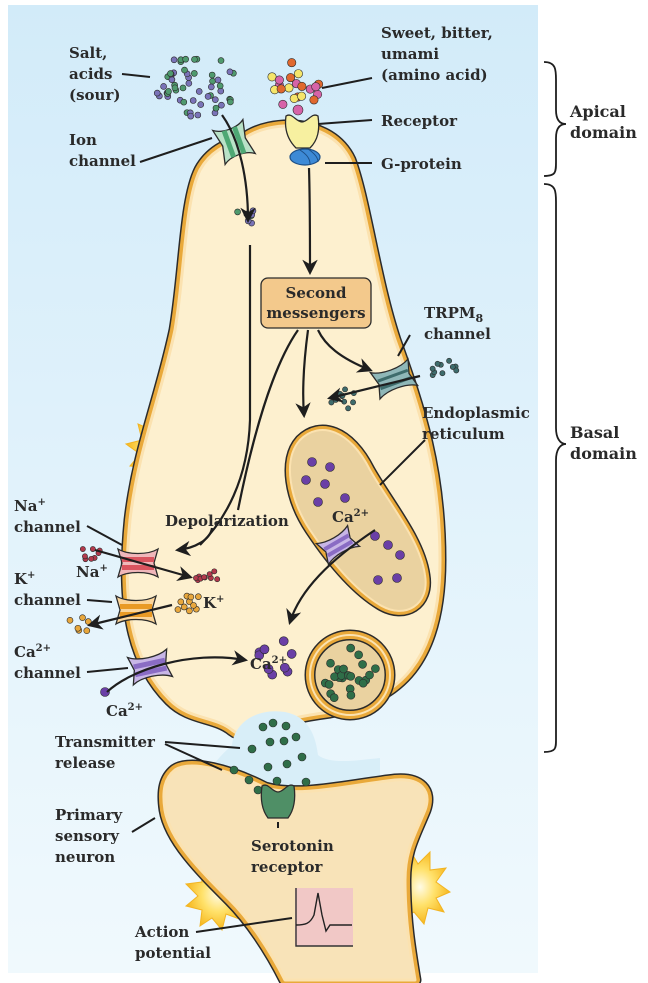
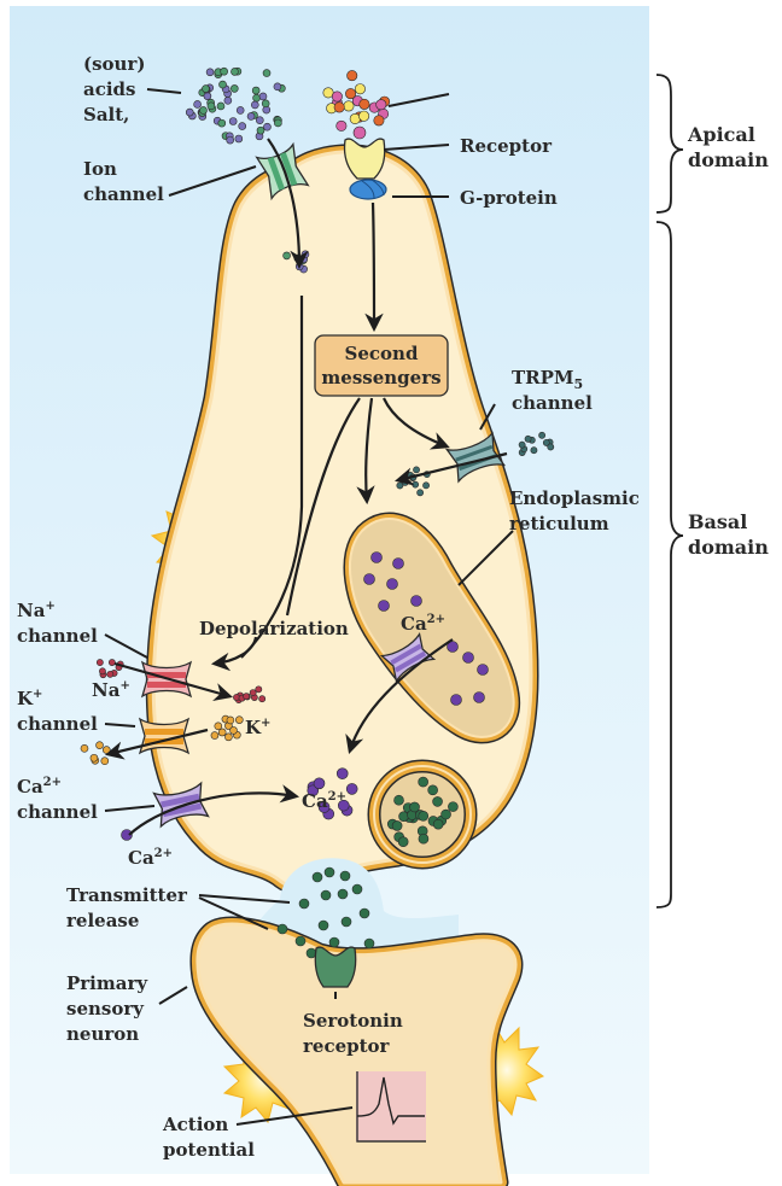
  Second
  messengers
- Salt,
+ (sour)
  acids
- (sour)
+ Salt,
  Ion
  channel
- Sweet, bitter,
- umami
- (amino acid)
  Receptor
  G-protein
  Apical
  domain
  Basal
  domain
- TRPM8
+ TRPM5
  channel
  Endoplasmic
  reticulum
  Depolarization
  Na+
  channel
  Na+
  K+
  channel
  K+
  Ca2+
  channel
  Ca2+
  Ca2+
  Ca2+
  Transmitter
  release
  Primary
  sensory
  neuron
  Serotonin
  receptor
  Action
  potential
